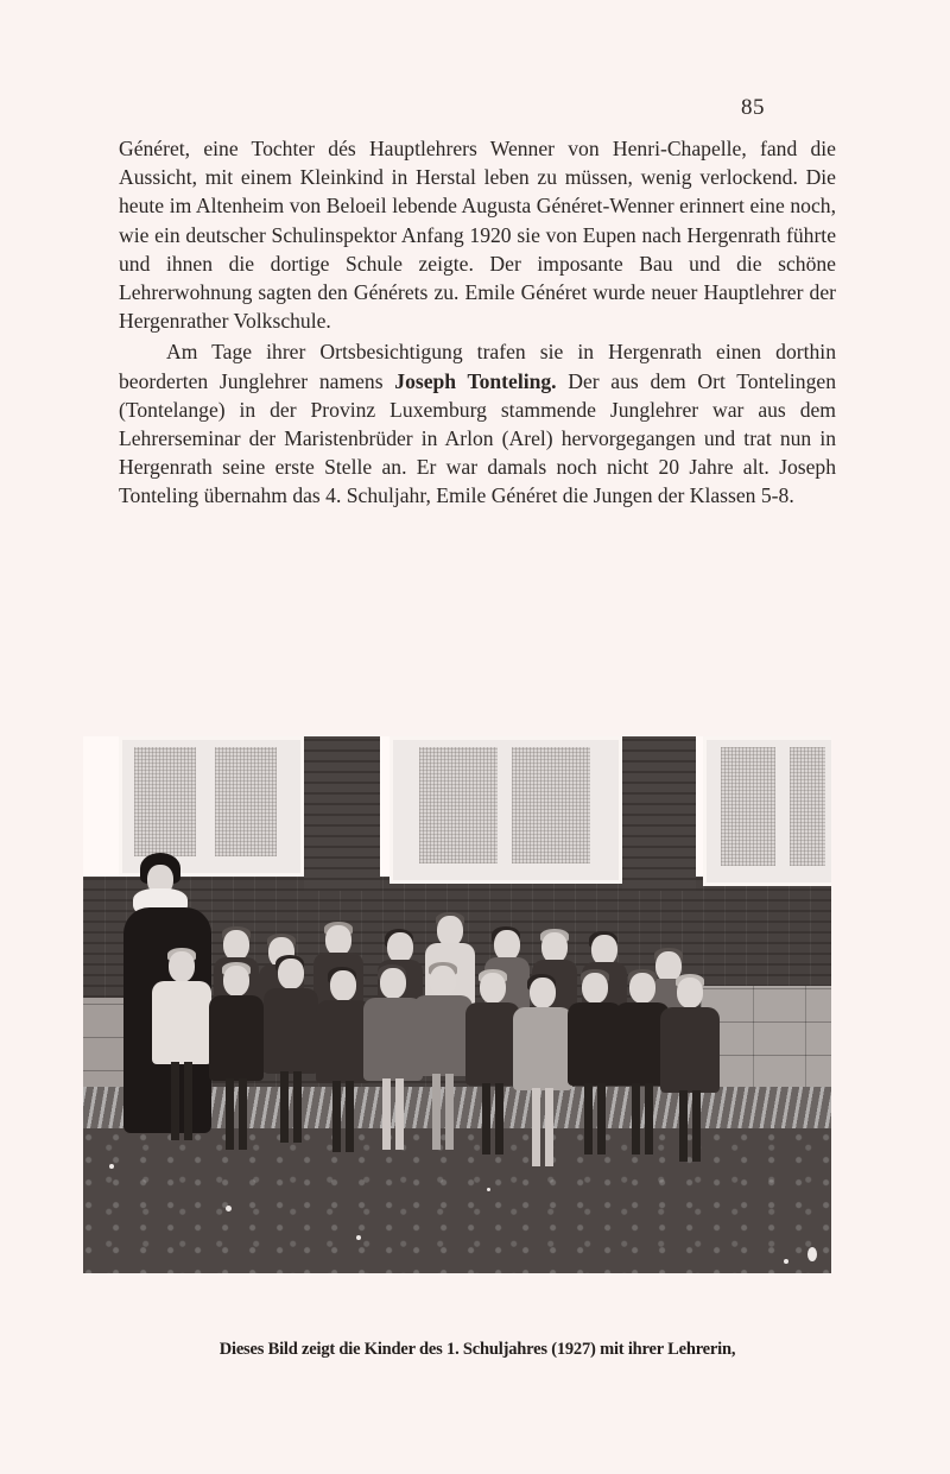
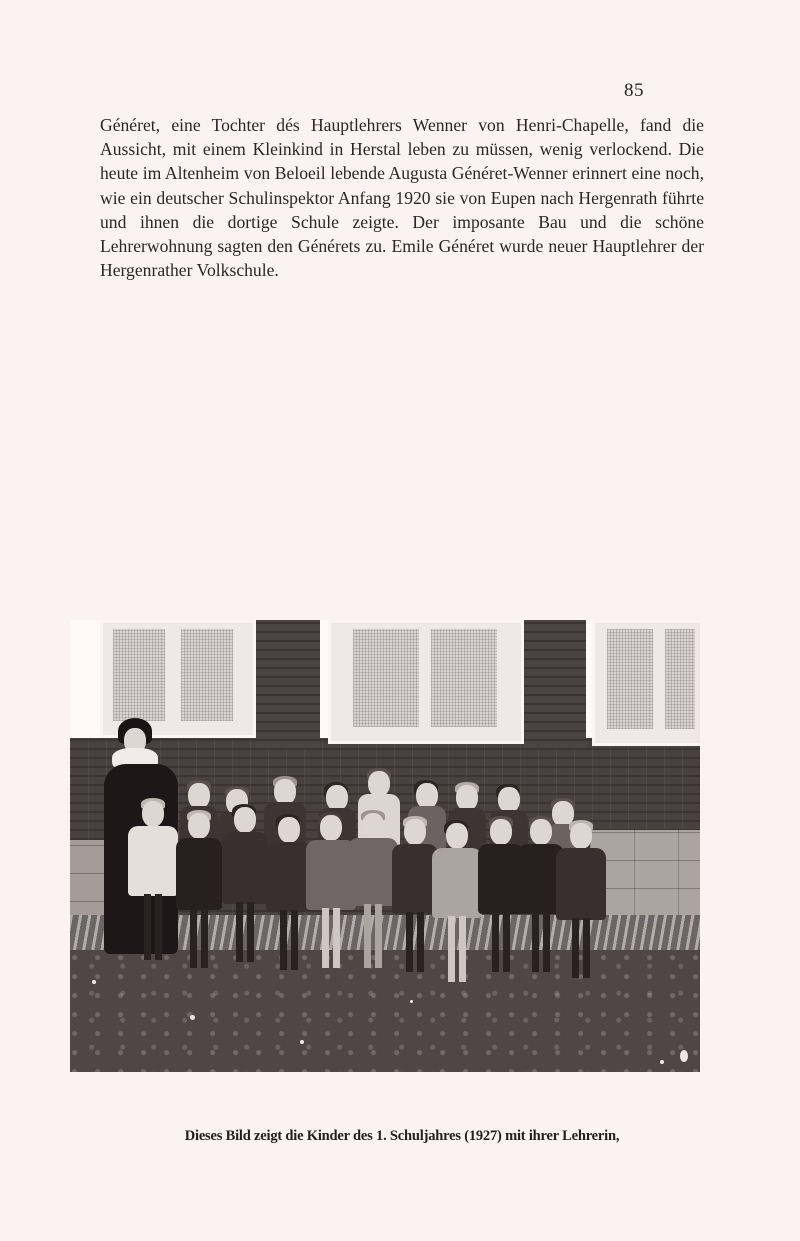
  85
  Généret, eine Tochter dés Hauptlehrers Wenner von Henri-Chapelle, fand die Aussicht, mit einem Kleinkind in Herstal leben zu müssen, wenig verlockend. Die heute im Altenheim von Beloeil lebende Augusta Généret-Wenner erinnert eine noch, wie ein deutscher Schulinspektor Anfang 1920 sie von Eupen nach Hergenrath führte und ihnen die dortige Schule zeigte. Der imposante Bau und die schöne Lehrerwohnung sagten den Générets zu. Emile Généret wurde neuer Hauptlehrer der Hergenrather Volkschule.
- Am Tage ihrer Ortsbesichtigung trafen sie in Hergenrath einen dorthin beorderten Junglehrer namens Joseph Tonteling. Der aus dem Ort Tontelingen (Tontelange) in der Provinz Luxemburg stammende Junglehrer war aus dem Lehrerseminar der Maristenbrüder in Arlon (Arel) hervorgegangen und trat nun in Hergenrath seine erste Stelle an. Er war damals noch nicht 20 Jahre alt. Joseph Tonteling übernahm das 4. Schuljahr, Emile Généret die Jungen der Klassen 5-8.
  Dieses Bild zeigt die Kinder des 1. Schuljahres (1927) mit ihrer Lehrerin,
